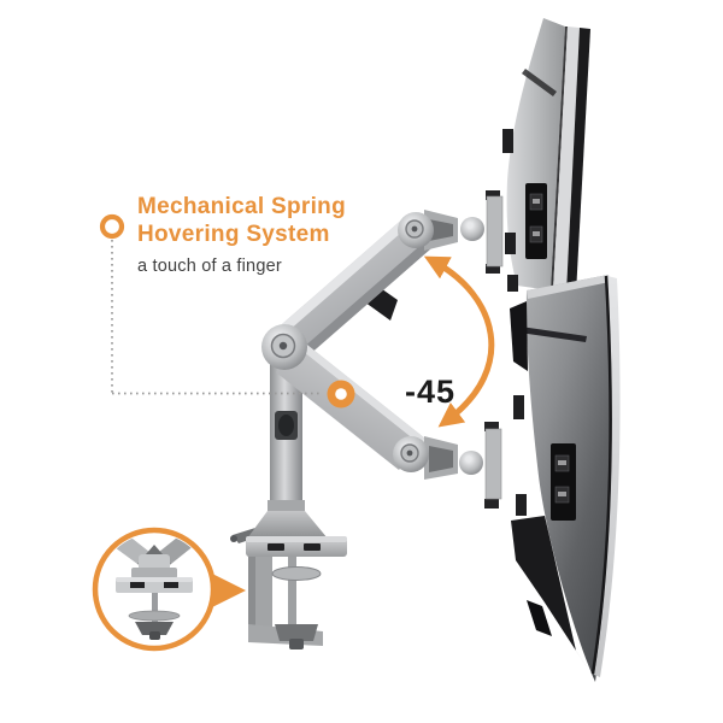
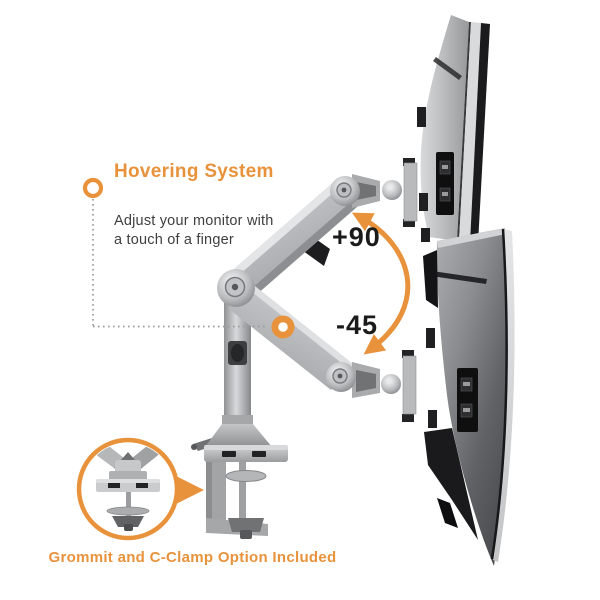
- Mechanical Spring
  Hovering System
+ Adjust your monitor with
  a touch of a finger
+ +90
  -45
+ Grommit and C-Clamp Option Included
